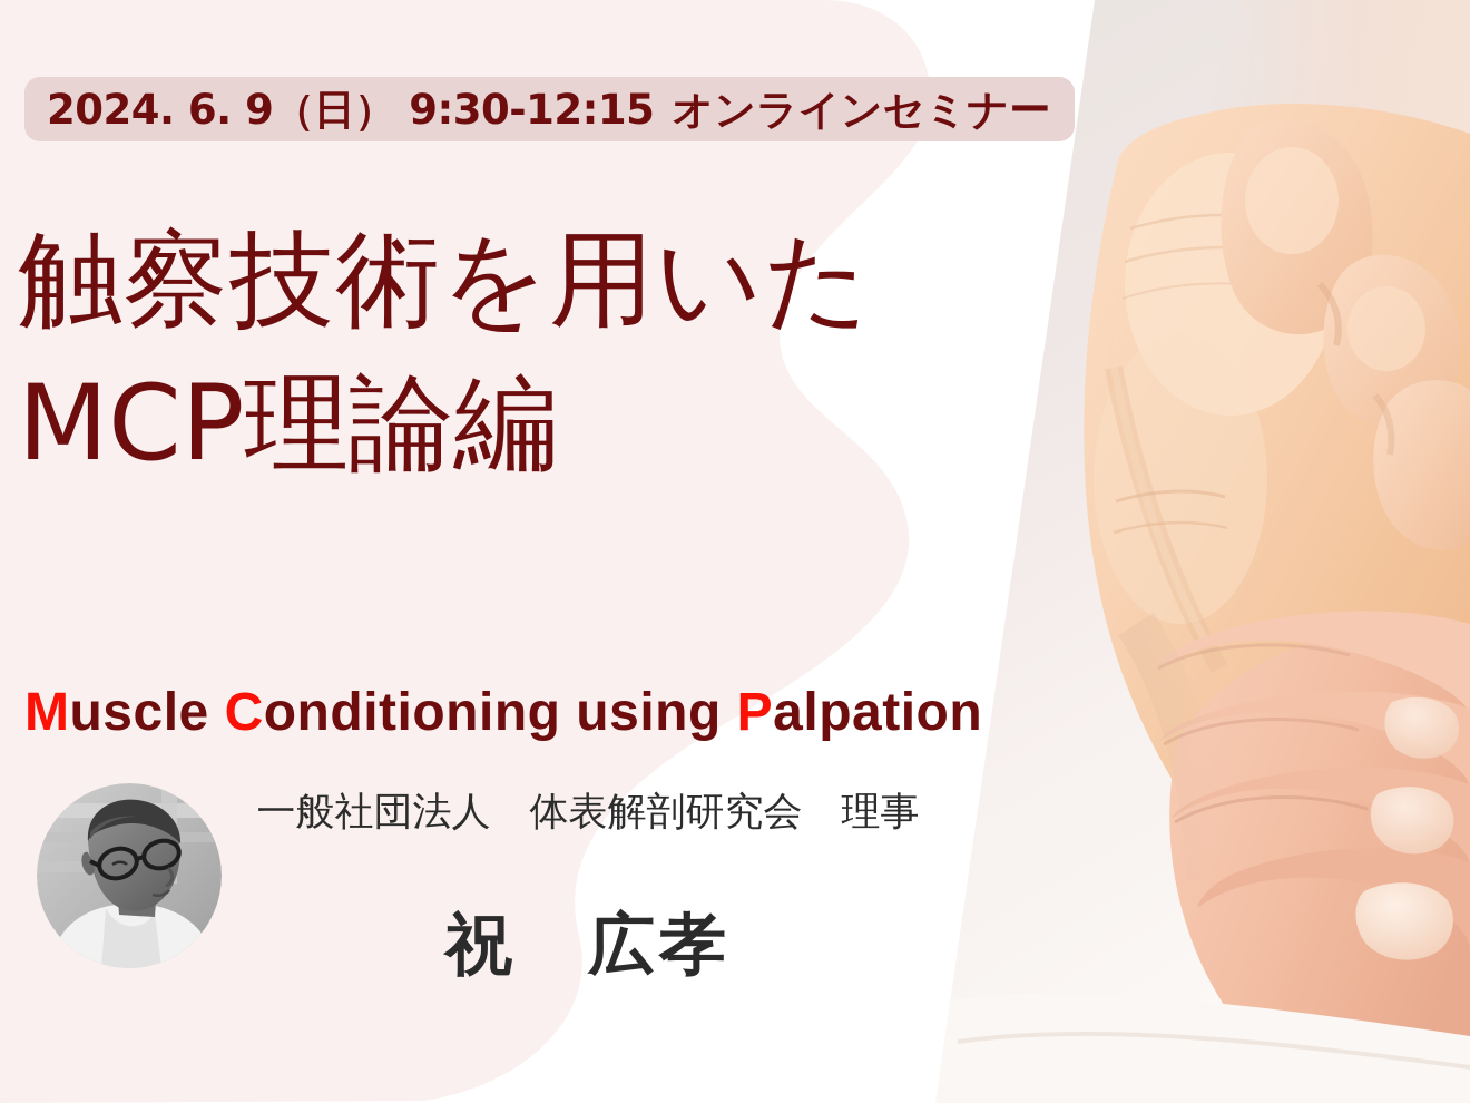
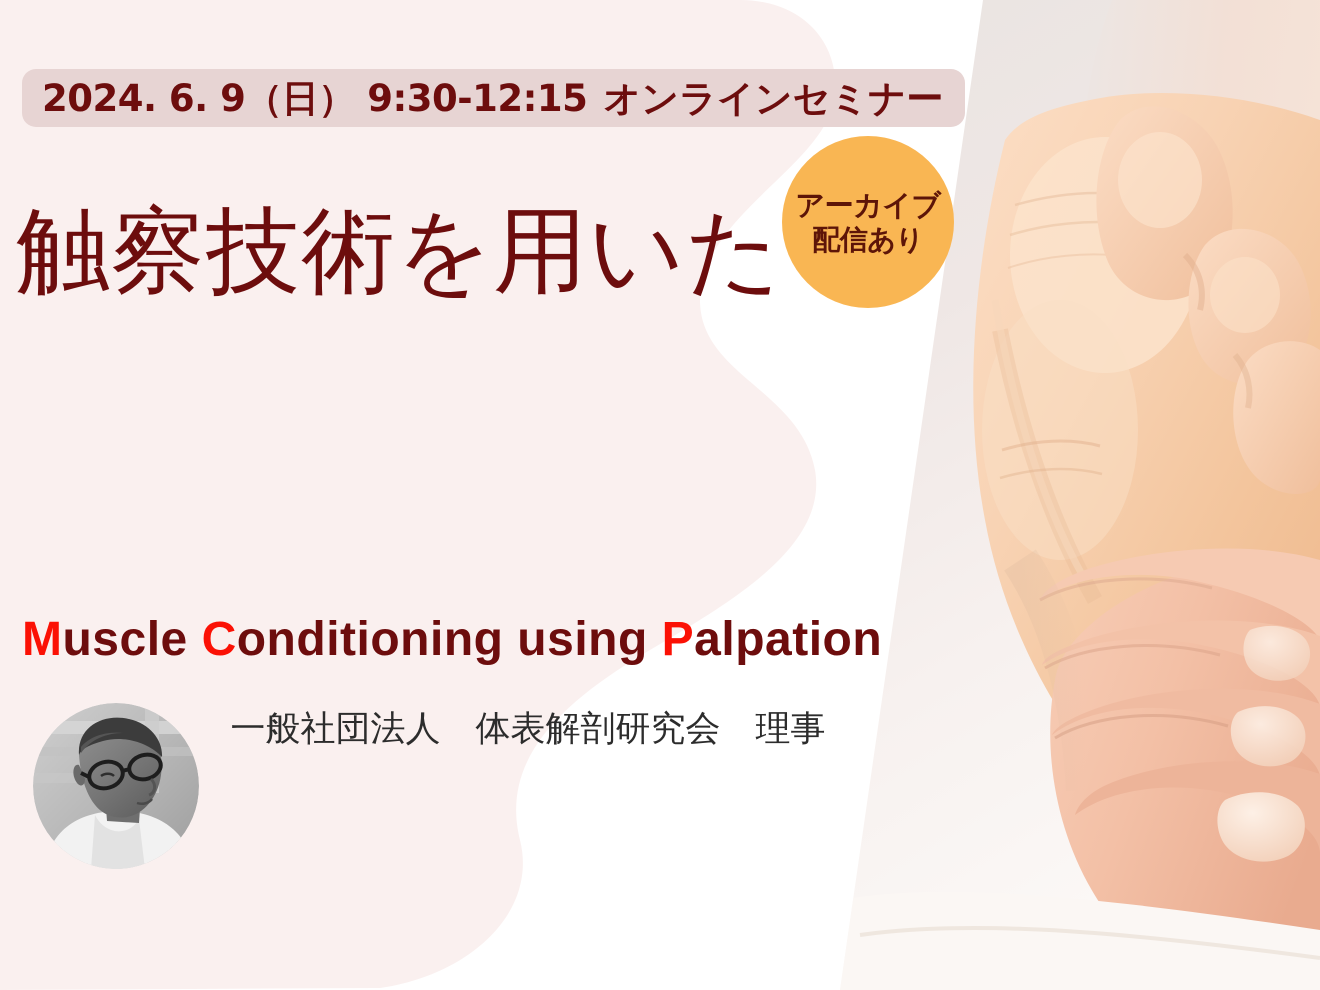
  2024. 6. 9（日） 9:30-12:15 オンラインセミナー
+ アーカイブ
+ 配信あり
  触察技術を用いた
- MCP理論編
  Muscle Conditioning using Palpation
  一般社団法人 体表解剖研究会 理事
- 祝 広孝
